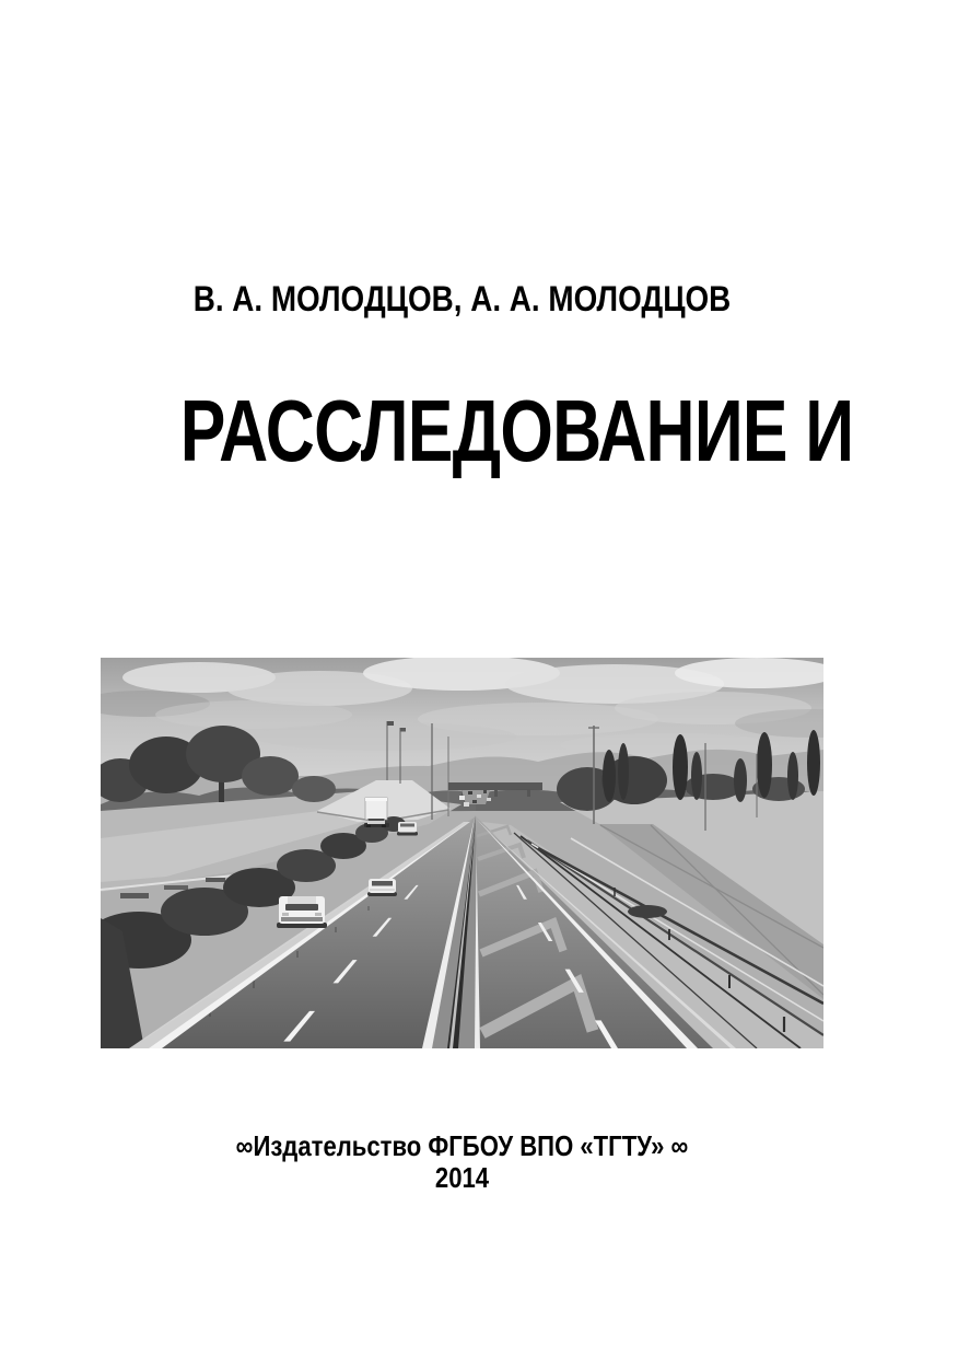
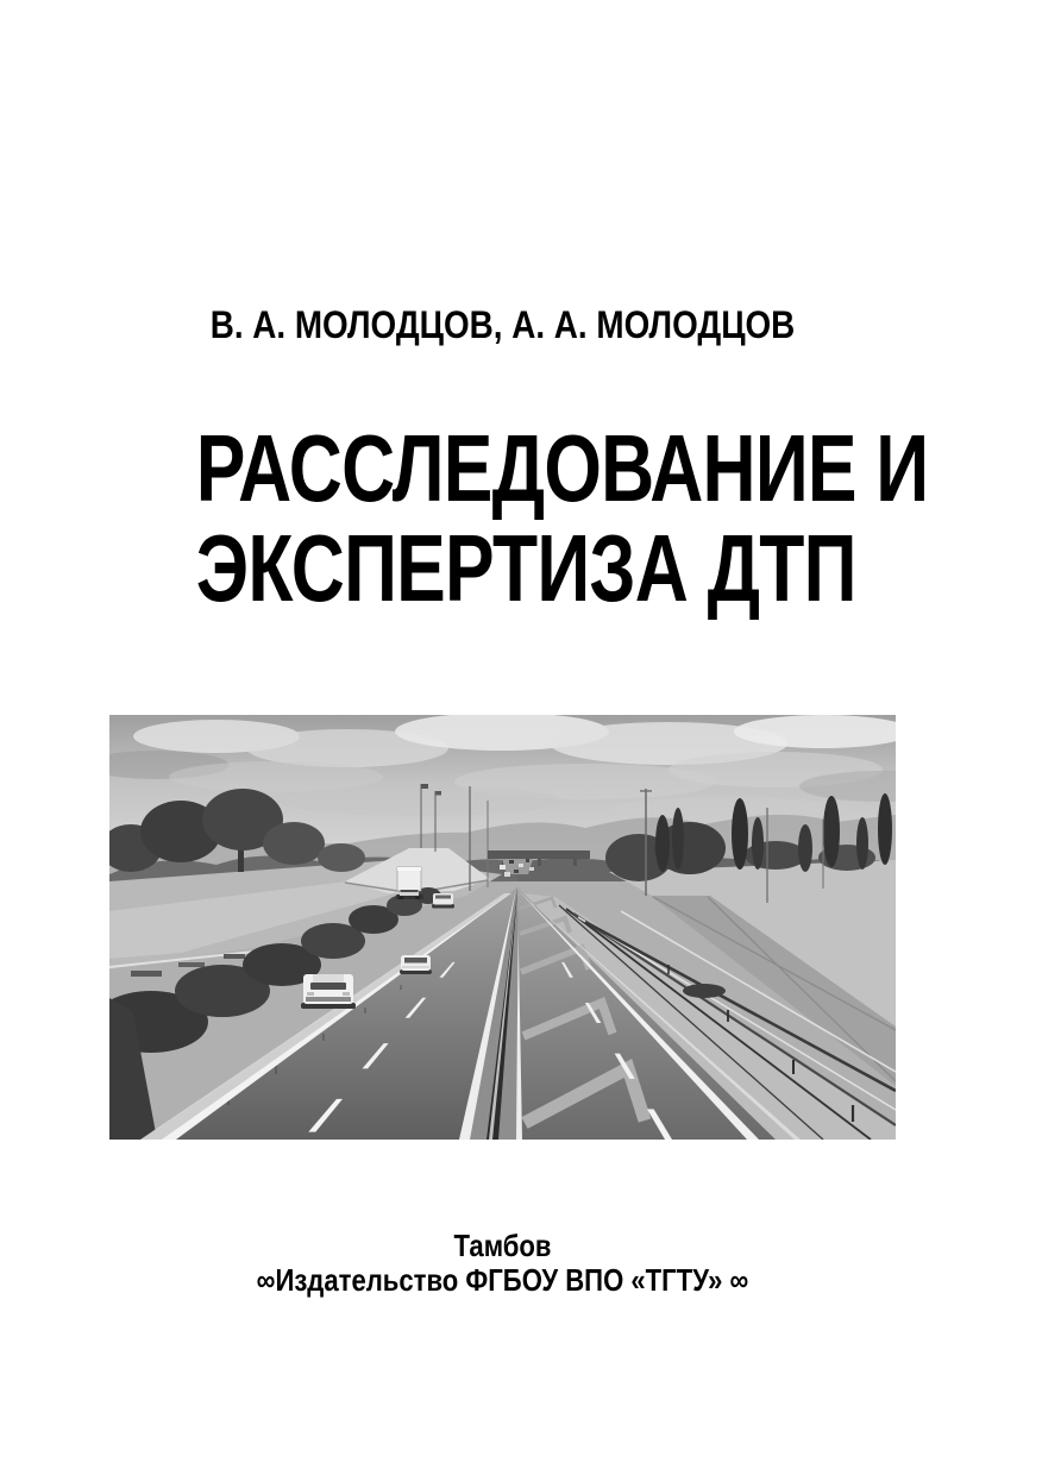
  В. А. МОЛОДЦОВ, А. А. МОЛОДЦОВ
  РАССЛЕДОВАНИЕ И
+ ЭКСПЕРТИЗА ДТП
+ Тамбов
  ∞Издательство ФГБОУ ВПО «ТГТУ» ∞
- 2014
